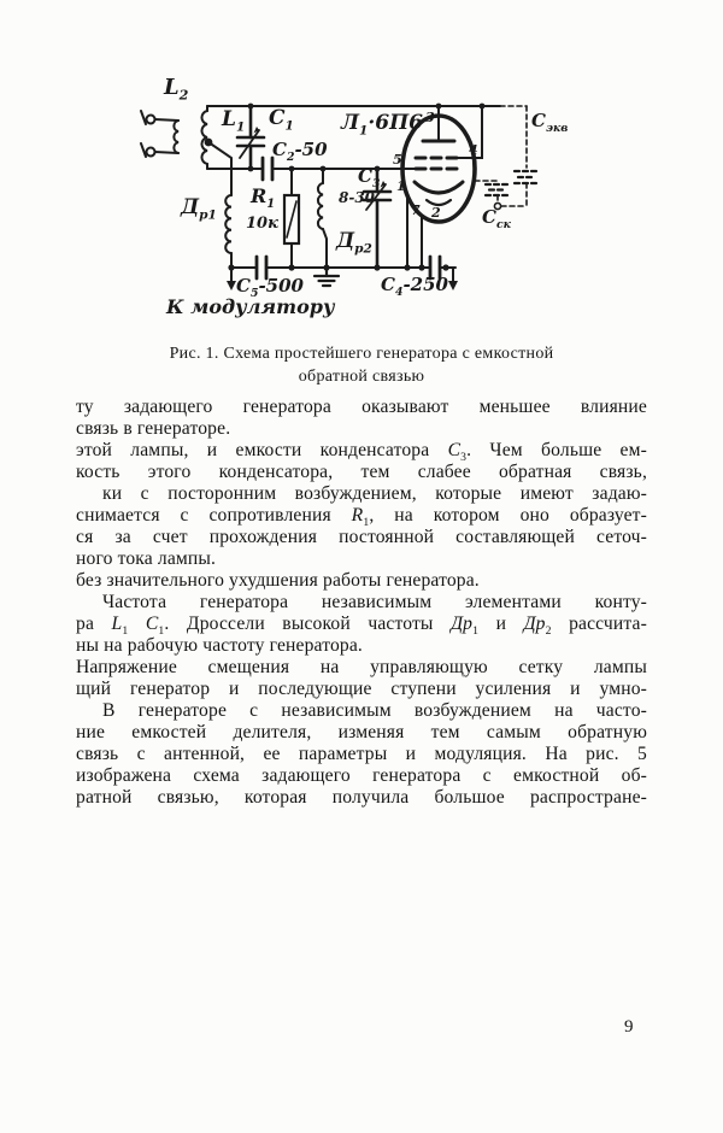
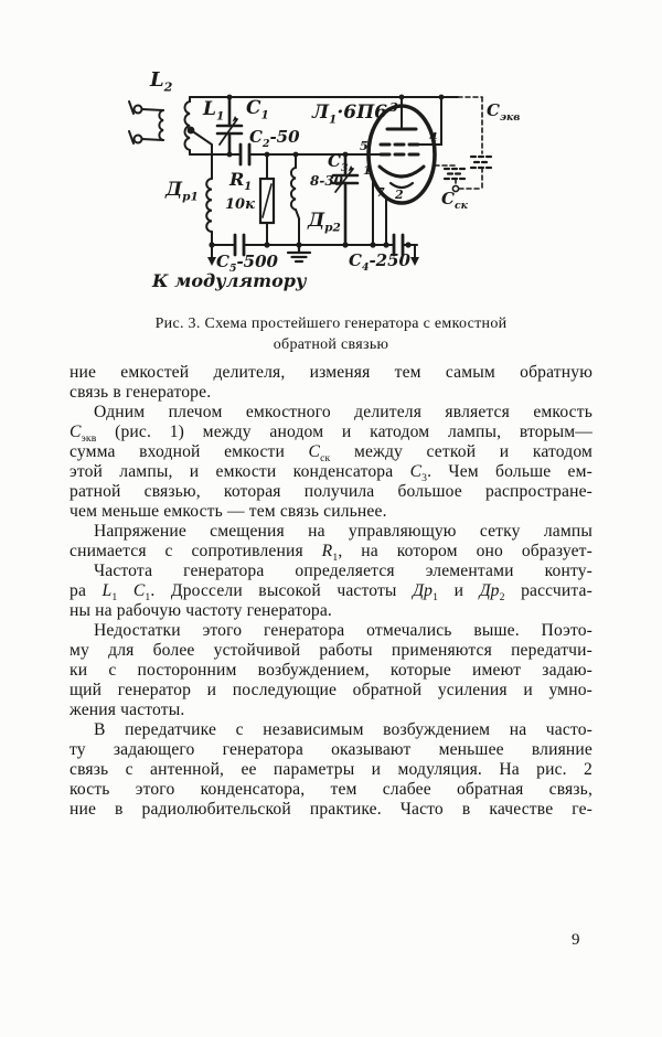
  L2
  L1
  С1
  С2-50
  Л1·6П6
  Др1
  R1
  10к
  Др2
  С3
  8-30
  С5-500
  С4-250
  К модулятору
  Сэкв
  Сск
  3
  4
  5
  1
  7
  2
- Рис. 1. Схема простейшего генератора с емкостной
+ Рис. 3. Схема простейшего генератора с емкостной
  обратной связью
- ту задающего генератора оказывают меньшее влияние
+ ние емкостей делителя, изменяя тем самым обратную
  связь в генераторе.
+ Одним плечом емкостного делителя является емкость
+ Сэкв (рис. 1) между анодом и катодом лампы, вторым—
+ сумма входной емкости Сск между сеткой и катодом
  этой лампы, и емкости конденсатора С3. Чем больше ем-
- кость этого конденсатора, тем слабее обратная связь,
+ ратной связью, которая получила большое распростране-
+ чем меньше емкость — тем связь сильнее.
- ки с посторонним возбуждением, которые имеют задаю-
+ Напряжение смещения на управляющую сетку лампы
  снимается с сопротивления R1, на котором оно образует-
- ся за счет прохождения постоянной составляющей сеточ-
- ного тока лампы.
- без значительного ухудшения работы генератора.
- Частота генератора независимым элементами конту-
+ Частота генератора определяется элементами конту-
  ра L1 С1. Дроссели высокой частоты Др1 и Др2 рассчита-
  ны на рабочую частоту генератора.
+ Недостатки этого генератора отмечались выше. Поэто-
+ му для более устойчивой работы применяются передатчи-
- Напряжение смещения на управляющую сетку лампы
+ ки с посторонним возбуждением, которые имеют задаю-
- щий генератор и последующие ступени усиления и умно-
+ щий генератор и последующие обратной усиления и умно-
+ жения частоты.
- В генераторе с независимым возбуждением на часто-
+ В передатчике с независимым возбуждением на часто-
- ние емкостей делителя, изменяя тем самым обратную
+ ту задающего генератора оказывают меньшее влияние
- связь с антенной, ее параметры и модуляция. На рис. 5
+ связь с антенной, ее параметры и модуляция. На рис. 2
- изображена схема задающего генератора с емкостной об-
- ратной связью, которая получила большое распростране-
+ кость этого конденсатора, тем слабее обратная связь,
+ ние в радиолюбительской практике. Часто в качестве ге-
  9
